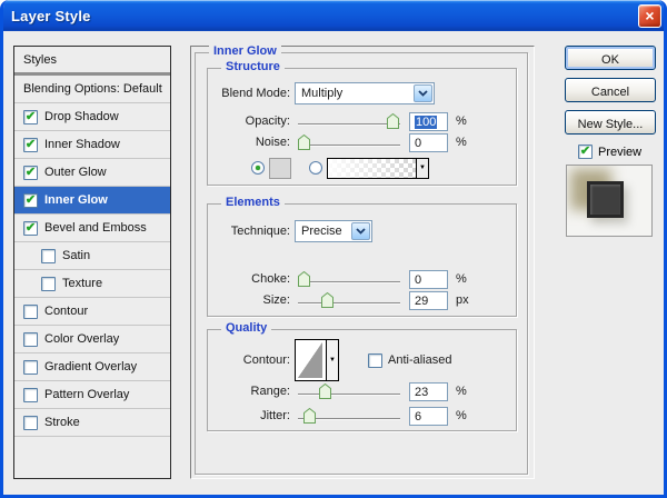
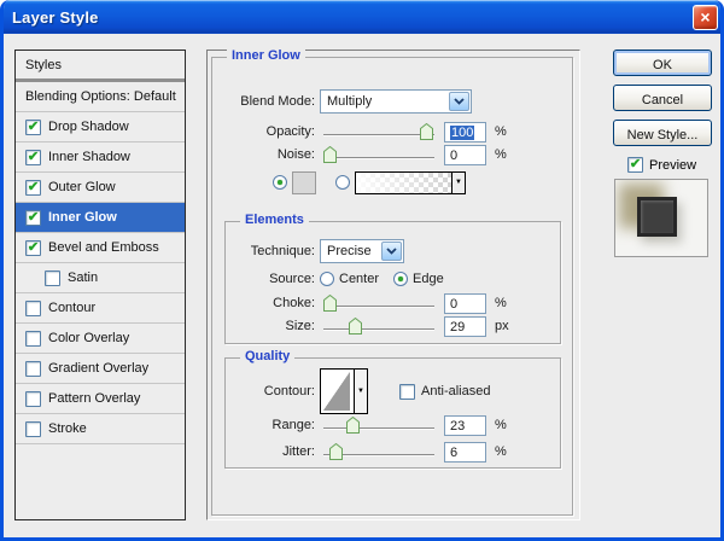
  Layer Style
  ×
  Styles
  Blending Options: Default
  ✔
  Drop Shadow
  ✔
  Inner Shadow
  ✔
  Outer Glow
  ✔
  Inner Glow
  ✔
  Bevel and Emboss
  Satin
- Texture
  Contour
  Color Overlay
  Gradient Overlay
  Pattern Overlay
  Stroke
  Inner Glow
- Structure
  Elements
  Quality
  Blend Mode:
  Multiply
  Opacity:
  100
  %
  Noise:
  0
  %
  Technique:
  Precise
+ Source:
+ Center
+ Edge
  Choke:
  0
  %
  Size:
  29
  px
  Contour:
  Anti-aliased
  Range:
  23
  %
  Jitter:
  6
  %
  OK
  Cancel
  New Style...
  ✔
  Preview
